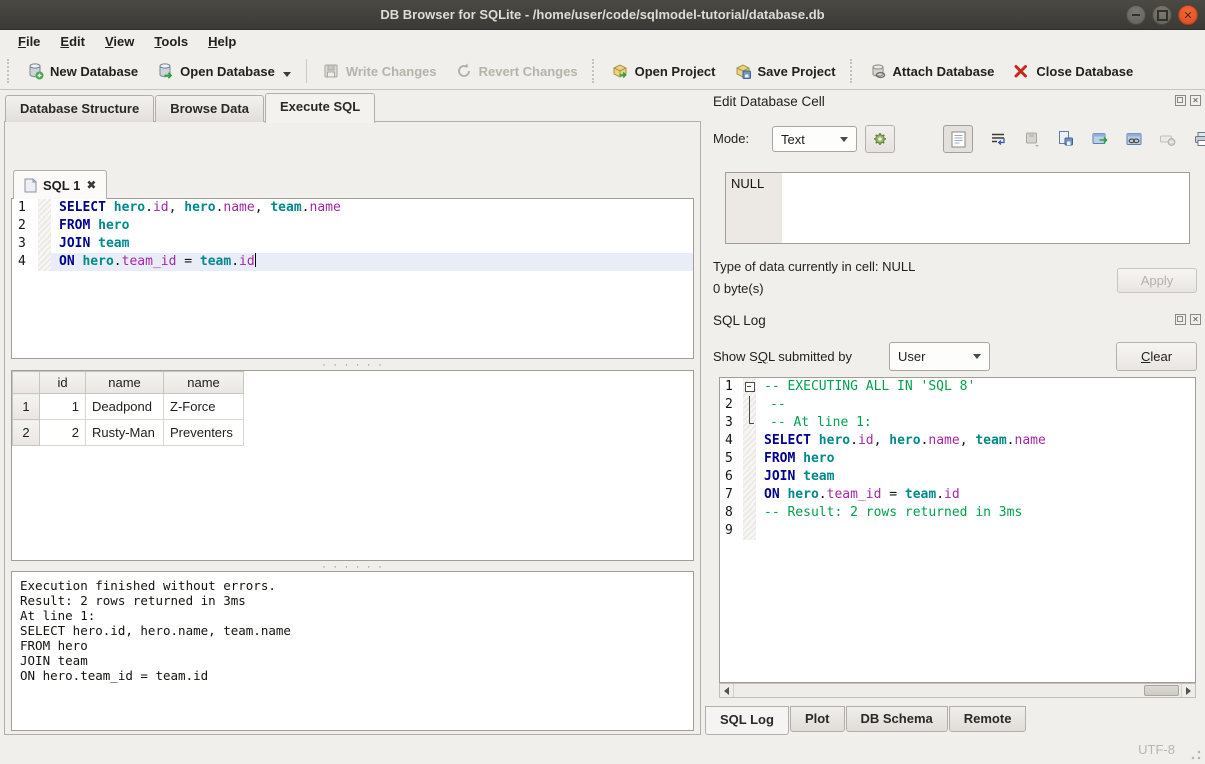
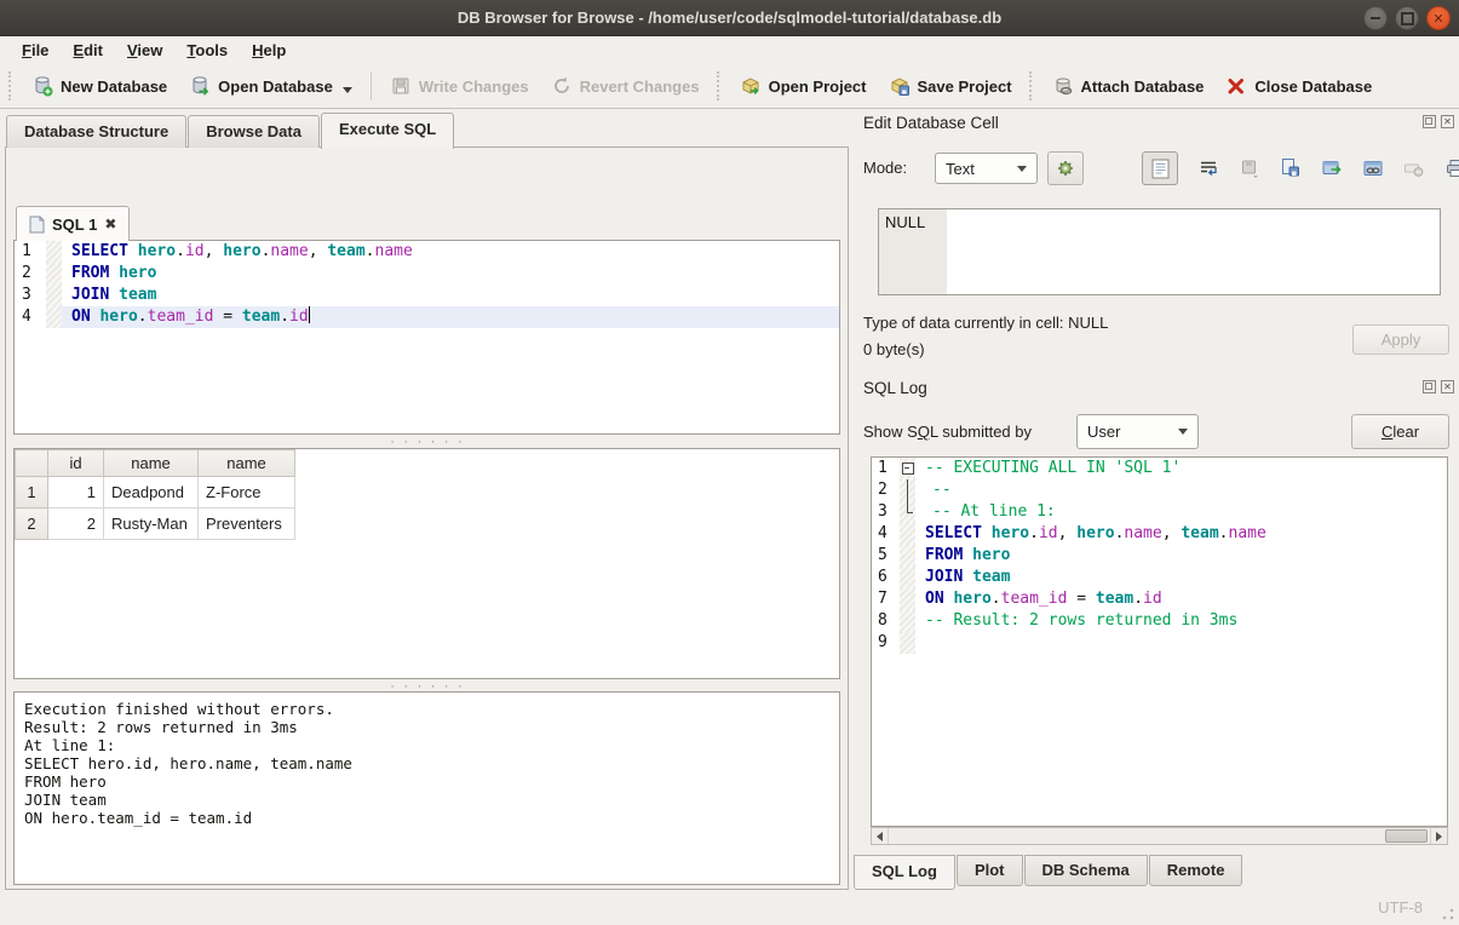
- DB Browser for SQLite - /home/user/code/sqlmodel-tutorial/database.db
+ DB Browser for Browse - /home/user/code/sqlmodel-tutorial/database.db
  File
  Edit
  View
  Tools
  Help
  New Database
  Open Database
  Write Changes
  Revert Changes
  Open Project
  Save Project
  Attach Database
  Close Database
  Database Structure
  Browse Data
  Execute SQL
  SQL 1
  ✖
  1
  SELECT hero.id, hero.name, team.name
  2
  FROM hero
  3
  JOIN team
  4
  ON hero.team_id = team.id
  	id	name	name
  1	1	Deadpond	Z-Force
  2	2	Rusty-Man	Preventers
  Execution finished without errors.
  Result: 2 rows returned in 3ms
  At line 1:
  SELECT hero.id, hero.name, team.name
  FROM hero
  JOIN team
  ON hero.team_id = team.id
  Edit Database Cell
  Mode:
  Text
  NULL
  Type of data currently in cell: NULL
  0 byte(s)
  Apply
  SQL Log
  Show SQL submitted by
  User
  Clear
  1
- -- EXECUTING ALL IN 'SQL 8'
+ -- EXECUTING ALL IN 'SQL 1'
  2
  --
  3
  -- At line 1:
  4
  SELECT hero.id, hero.name, team.name
  5
  FROM hero
  6
  JOIN team
  7
  ON hero.team_id = team.id
  8
  -- Result: 2 rows returned in 3ms
  9
  SQL Log
  Plot
  DB Schema
  Remote
  UTF-8
